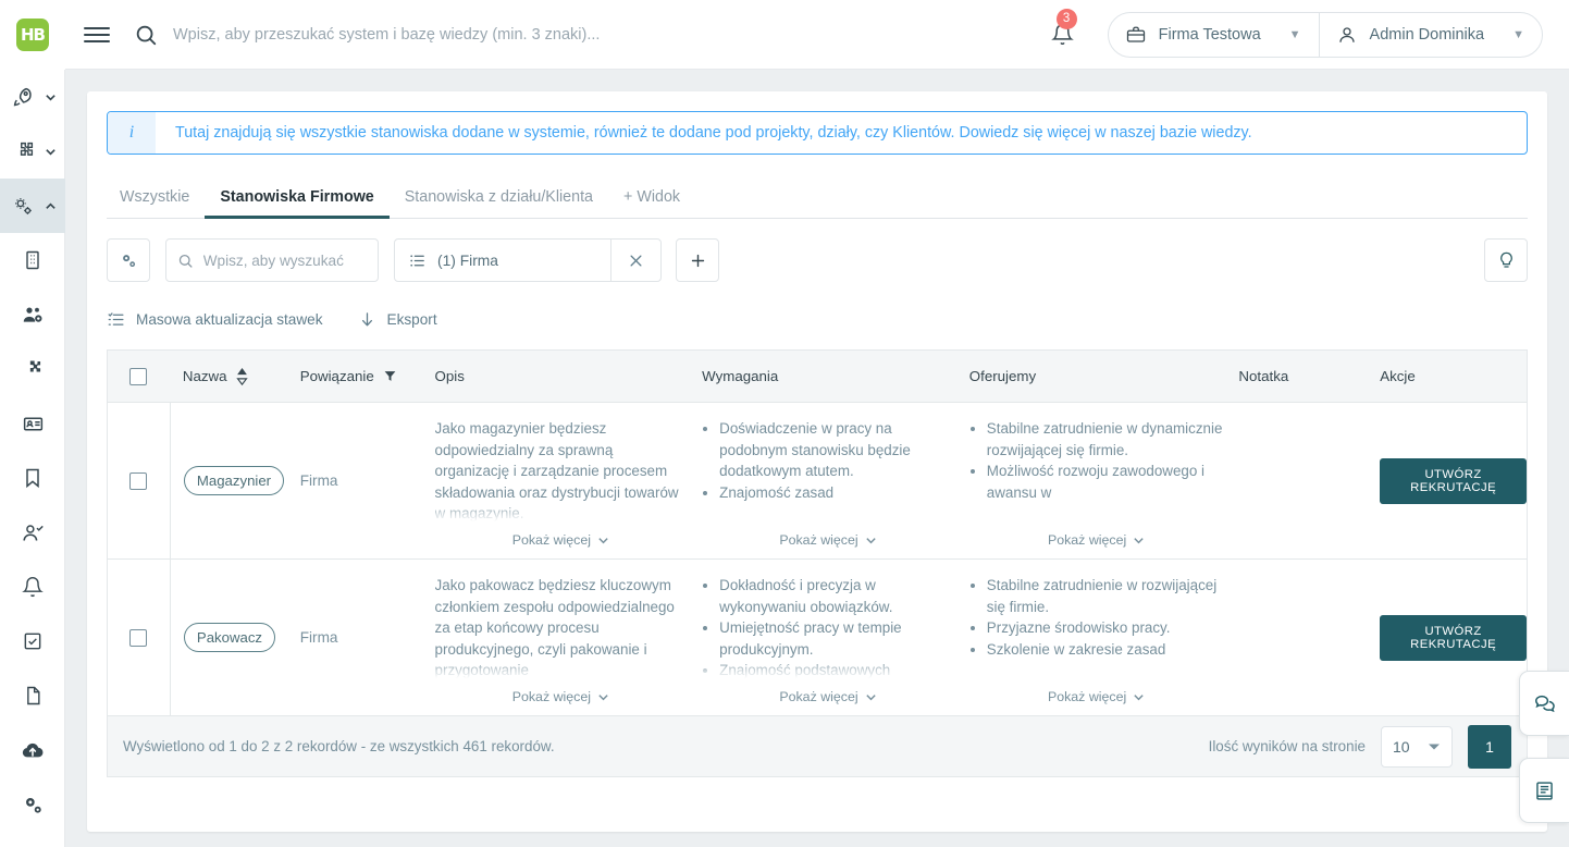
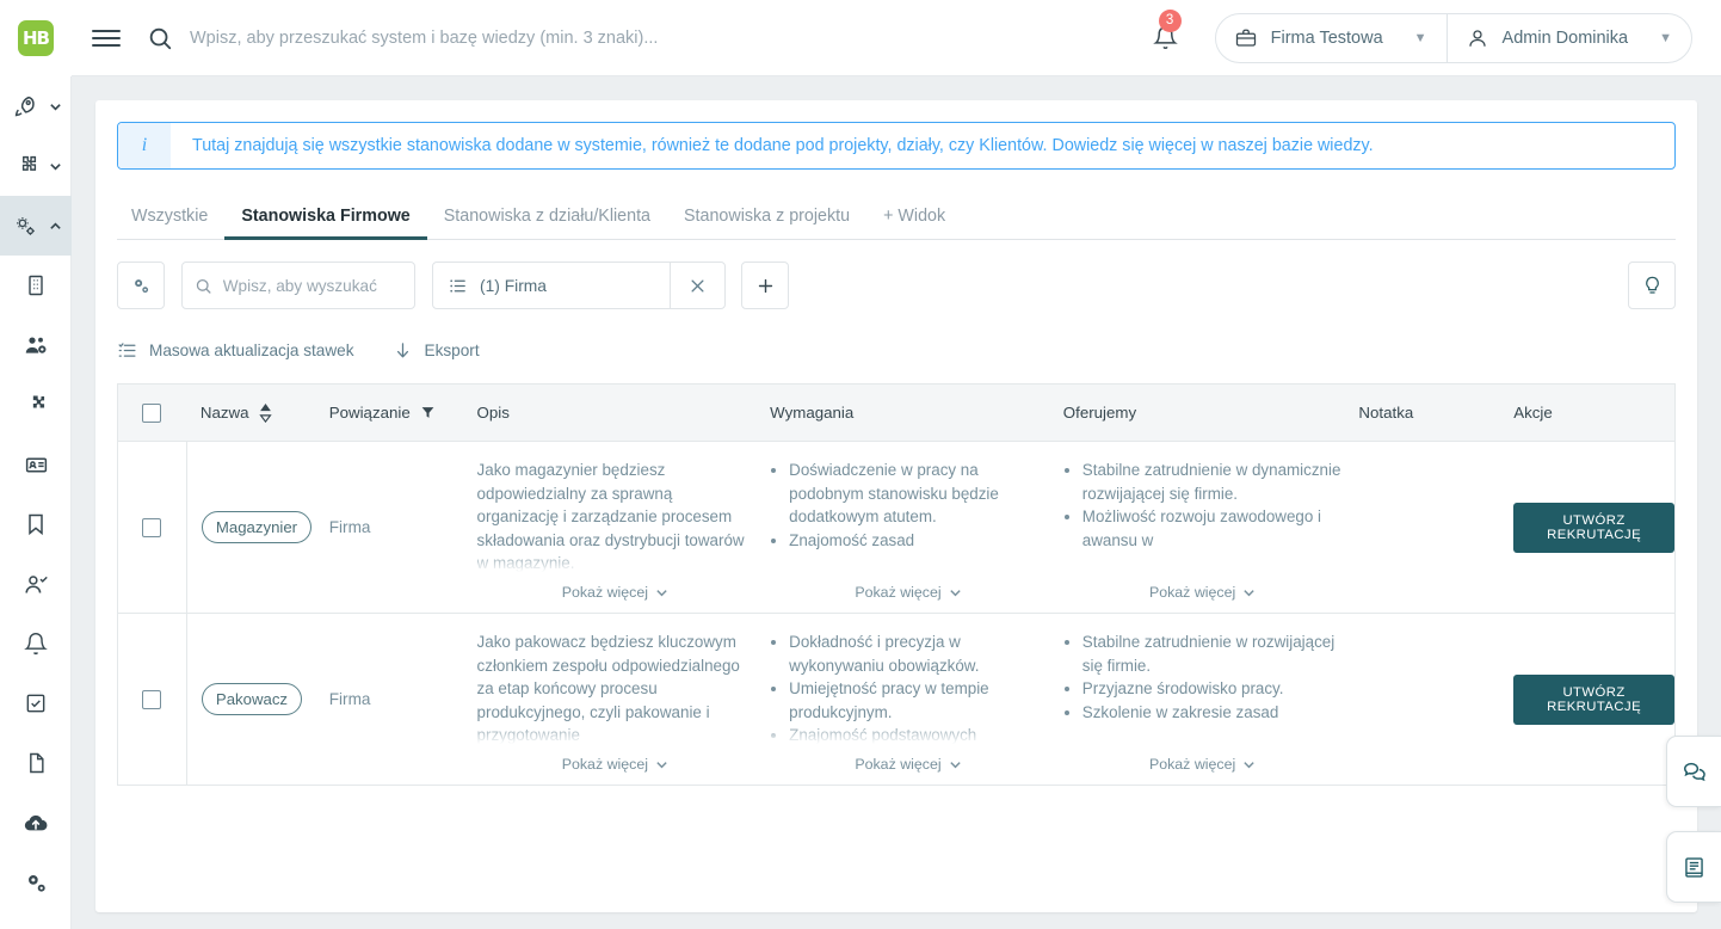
  HB
  Wpisz, aby przeszukać system i bazę wiedzy (min. 3 znaki)...
  3
  Firma Testowa
  ▼
  Admin Dominika
  ▼
  i
  Tutaj znajdują się wszystkie stanowiska dodane w systemie, również te dodane pod projekty, działy, czy Klientów. Dowiedz się więcej w naszej bazie wiedzy.
  Wszystkie
  Stanowiska Firmowe
  Stanowiska z działu/Klienta
+ Stanowiska z projektu
  + Widok
  Wpisz, aby wyszukać
  (1) Firma
  Masowa aktualizacja stawek
  Eksport
  Nazwa
  Powiązanie
  Opis
  Wymagania
  Oferujemy
  Notatka
  Akcje
  Magazynier
  Firma
  Jako magazynier będziesz odpowiedzialny za sprawną organizację i zarządzanie procesem składowania oraz dystrybucji towarów
  Pokaż więcej
  Doświadczenie w pracy na podobnym stanowisku będzie dodatkowym atutem.
  Znajomość zasad
  Pokaż więcej
  Stabilne zatrudnienie w dynamicznie rozwijającej się firmie.
  Możliwość rozwoju zawodowego i awansu w
  Pokaż więcej
  UTWÓRZ REKRUTACJĘ
  Pakowacz
  Firma
  Jako pakowacz będziesz kluczowym członkiem zespołu odpowiedzialnego za etap końcowy procesu produkcyjnego, czyli pakowanie i
  Pokaż więcej
  Dokładność i precyzja w wykonywaniu obowiązków.
  Umiejętność pracy w tempie produkcyjnym.
  Pokaż więcej
  Stabilne zatrudnienie w rozwijającej się firmie.
  Przyjazne środowisko pracy.
  Szkolenie w zakresie zasad
  Pokaż więcej
  UTWÓRZ REKRUTACJĘ
- Wyświetlono od 1 do 2 z 2 rekordów - ze wszystkich 461 rekordów.
- Ilość wyników na stronie
- 10
- 1
